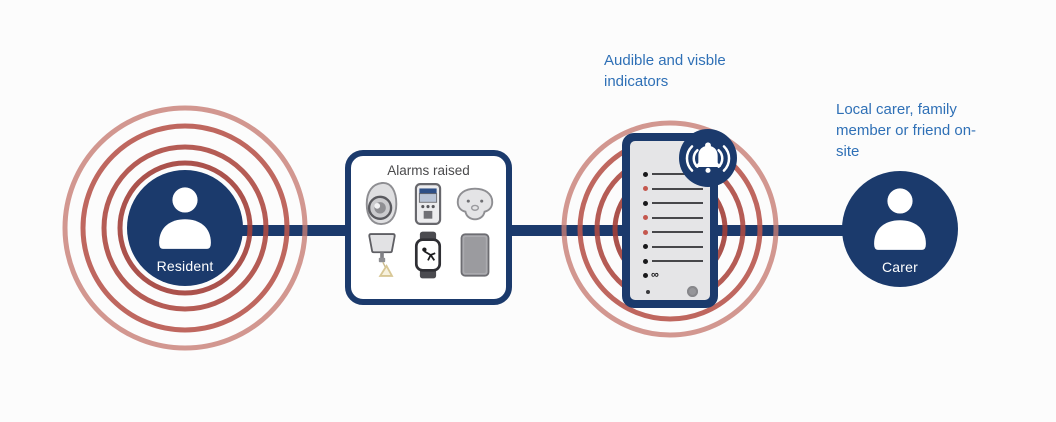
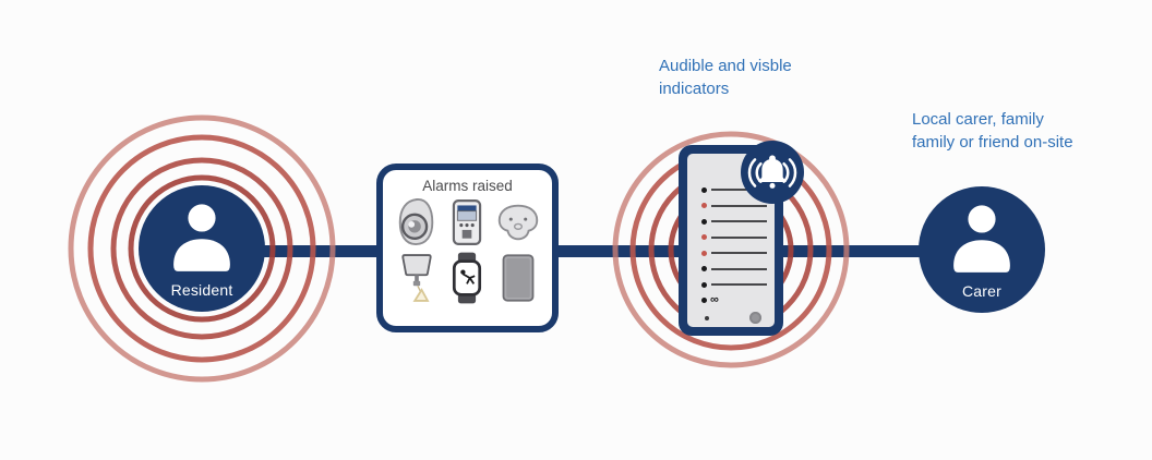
  Resident
  Alarms raised
  ∞
  Audible and visble indicators
- Local carer, family member or friend on-site
+ Local carer, family family or friend on-site
  Carer
